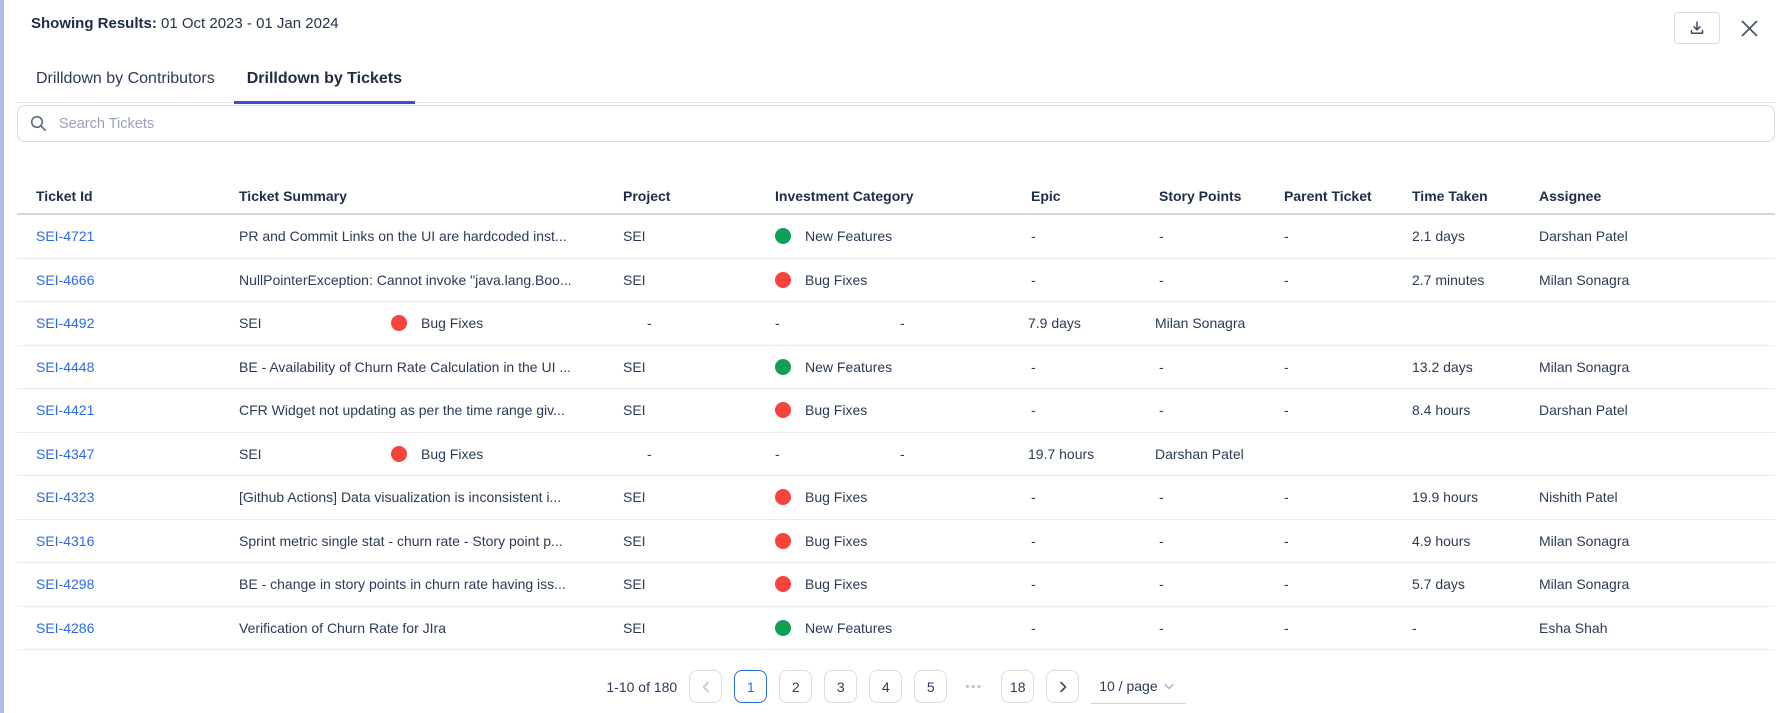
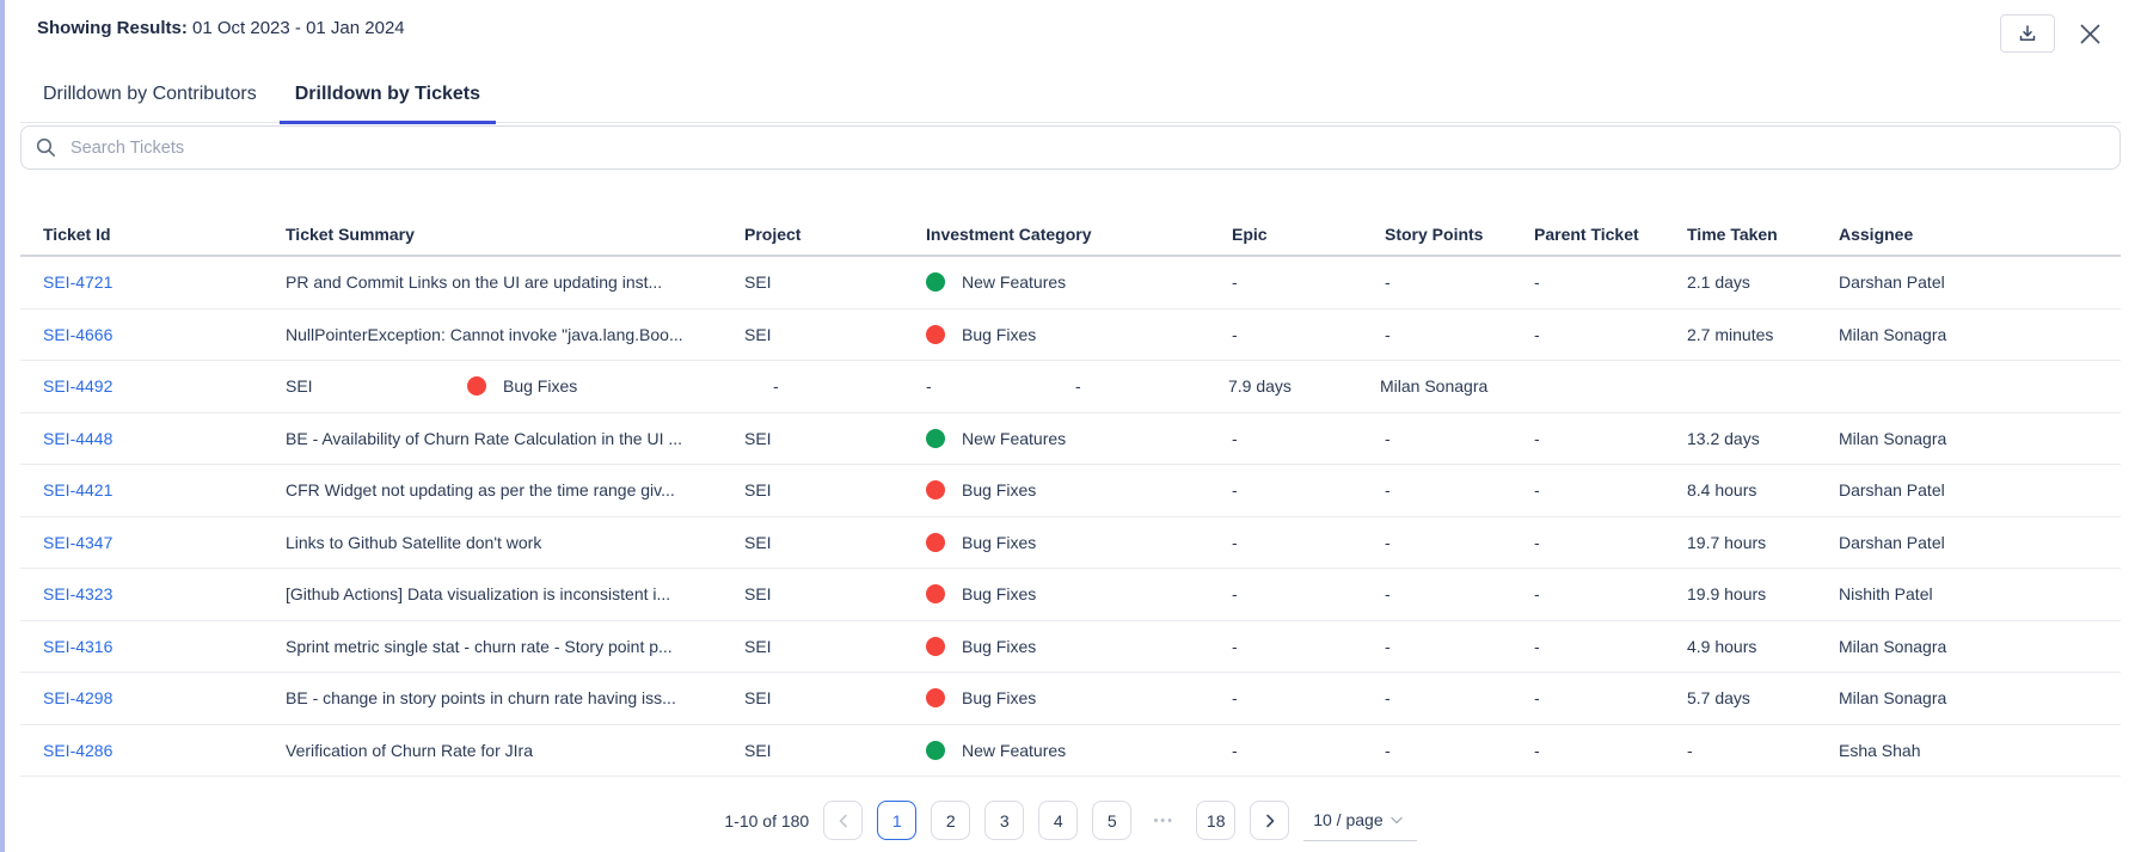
  Showing Results: 01 Oct 2023 - 01 Jan 2024
  Drilldown by Contributors
  Drilldown by Tickets
  Search Tickets
  Ticket Id
  Ticket Summary
  Project
  Investment Category
  Epic
  Story Points
  Parent Ticket
  Time Taken
  Assignee
  SEI-4721
- PR and Commit Links on the UI are hardcoded inst...
+ PR and Commit Links on the UI are updating inst...
  SEI
  New Features
  -
  -
  -
  2.1 days
  Darshan Patel
  SEI-4666
  NullPointerException: Cannot invoke "java.lang.Boo...
  SEI
  Bug Fixes
  -
  -
  -
  2.7 minutes
  Milan Sonagra
  SEI-4492
  SEI
  Bug Fixes
  -
  -
  -
  7.9 days
  Milan Sonagra
  SEI-4448
  BE - Availability of Churn Rate Calculation in the UI ...
  SEI
  New Features
  -
  -
  -
  13.2 days
  Milan Sonagra
  SEI-4421
  CFR Widget not updating as per the time range giv...
  SEI
  Bug Fixes
  -
  -
  -
  8.4 hours
  Darshan Patel
  SEI-4347
+ Links to Github Satellite don't work
  SEI
  Bug Fixes
  -
  -
  -
  19.7 hours
  Darshan Patel
  SEI-4323
  [Github Actions] Data visualization is inconsistent i...
  SEI
  Bug Fixes
  -
  -
  -
  19.9 hours
  Nishith Patel
  SEI-4316
  Sprint metric single stat - churn rate - Story point p...
  SEI
  Bug Fixes
  -
  -
  -
  4.9 hours
  Milan Sonagra
  SEI-4298
  BE - change in story points in churn rate having iss...
  SEI
  Bug Fixes
  -
  -
  -
  5.7 days
  Milan Sonagra
  SEI-4286
  Verification of Churn Rate for JIra
  SEI
  New Features
  -
  -
  -
  -
  Esha Shah
  1-10 of 180
  1
  2
  3
  4
  5
  •••
  18
  10 / page
